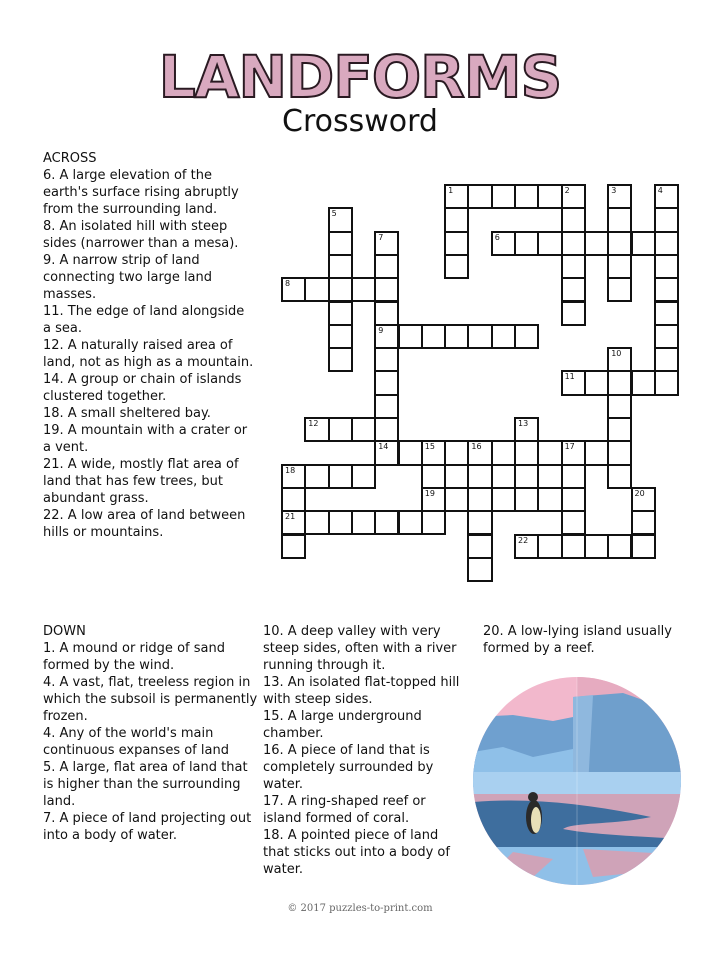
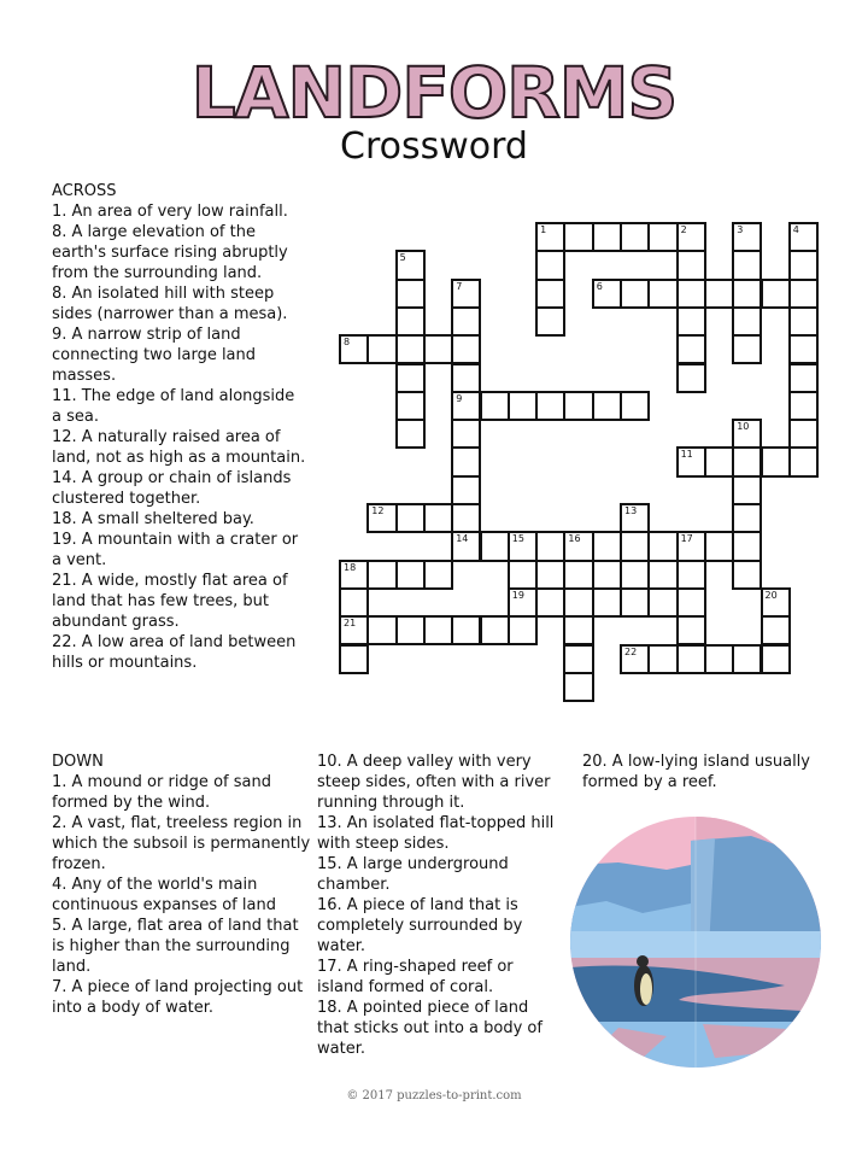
  LANDFORMS
  Crossword
  ACROSS
+ 1. An area of very low rainfall.
- 6. A large elevation of the earth's surface rising abruptly from the surrounding land.
+ 8. A large elevation of the earth's surface rising abruptly from the surrounding land.
  8. An isolated hill with steep sides (narrower than a mesa).
  9. A narrow strip of land connecting two large land masses.
  11. The edge of land alongside a sea.
  12. A naturally raised area of land, not as high as a mountain.
  14. A group or chain of islands clustered together.
  18. A small sheltered bay.
  19. A mountain with a crater or a vent.
  21. A wide, mostly flat area of land that has few trees, but abundant grass.
  22. A low area of land between hills or mountains.
  DOWN
  1. A mound or ridge of sand formed by the wind.
- 4. A vast, flat, treeless region in which the subsoil is permanently frozen.
+ 2. A vast, flat, treeless region in which the subsoil is permanently frozen.
  4. Any of the world's main continuous expanses of land
  5. A large, flat area of land that is higher than the surrounding land.
  7. A piece of land projecting out into a body of water.
  10. A deep valley with very steep sides, often with a river running through it.
  13. An isolated flat-topped hill with steep sides.
  15. A large underground chamber.
  16. A piece of land that is completely surrounded by water.
  17. A ring-shaped reef or island formed of coral.
  18. A pointed piece of land that sticks out into a body of water.
  20. A low-lying island usually formed by a reef.
  1
  2
  3
  4
  5
  7
  6
  8
  9
  10
  11
  12
  13
  14
  15
  16
  17
  18
  19
  20
  21
  22
  © 2017 puzzles-to-print.com
